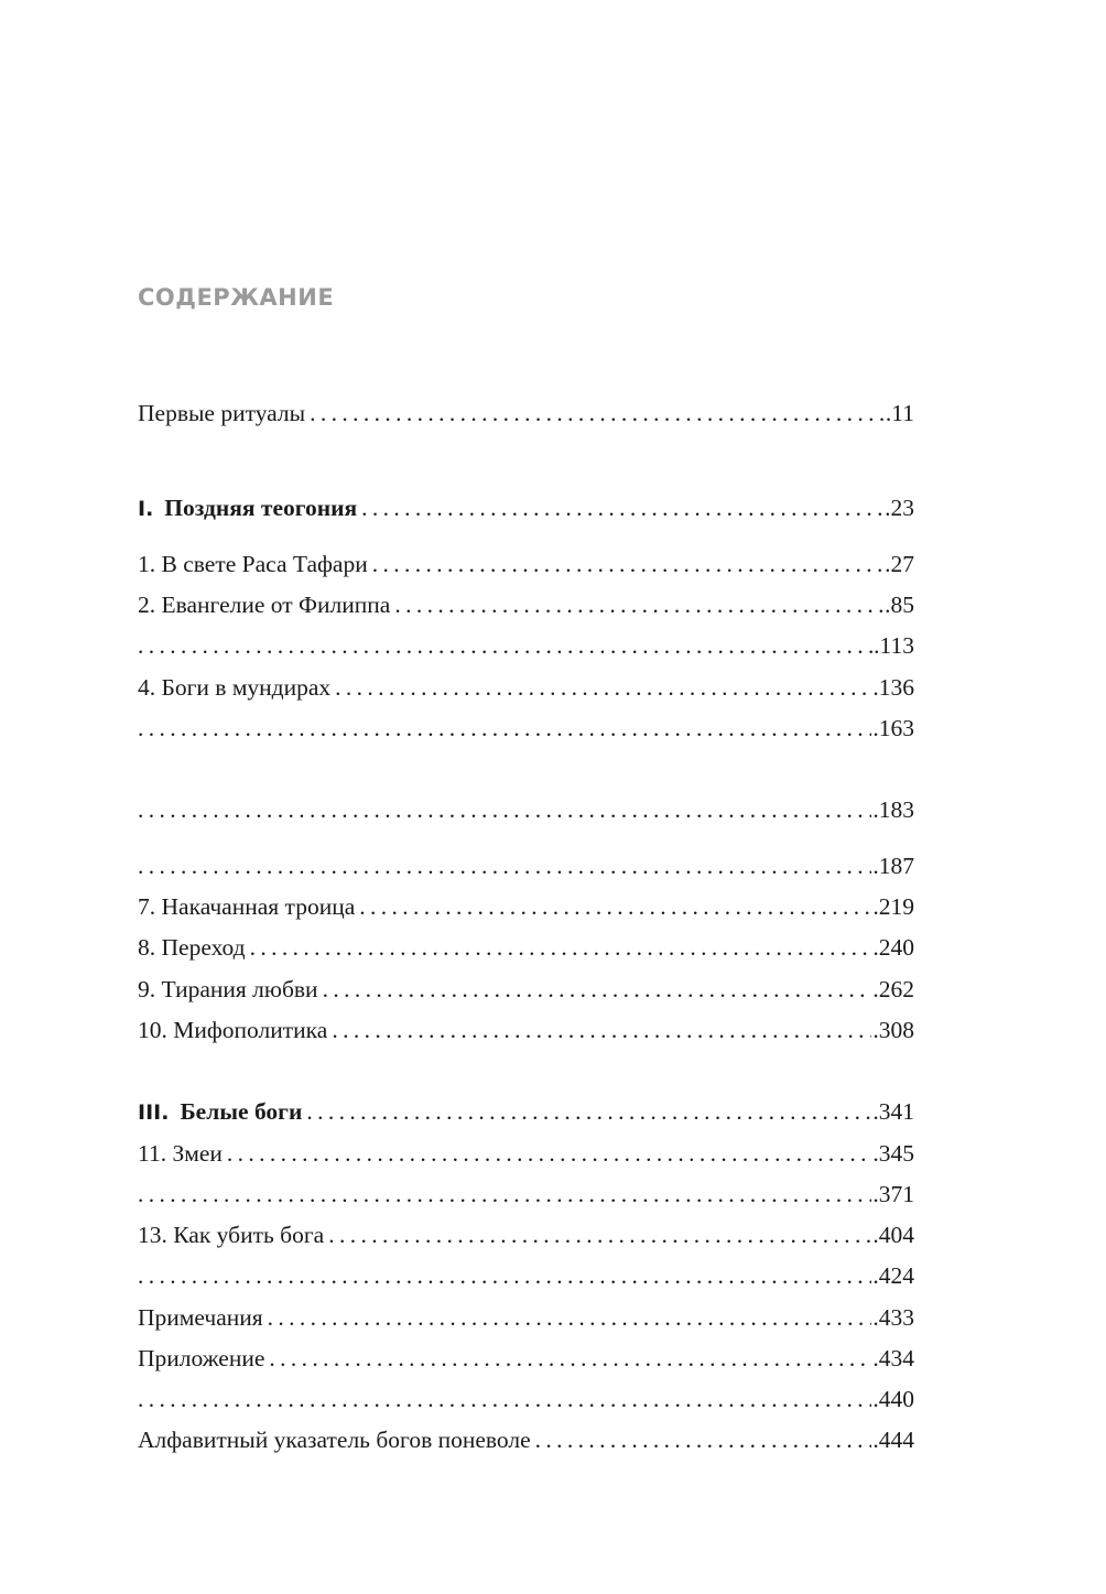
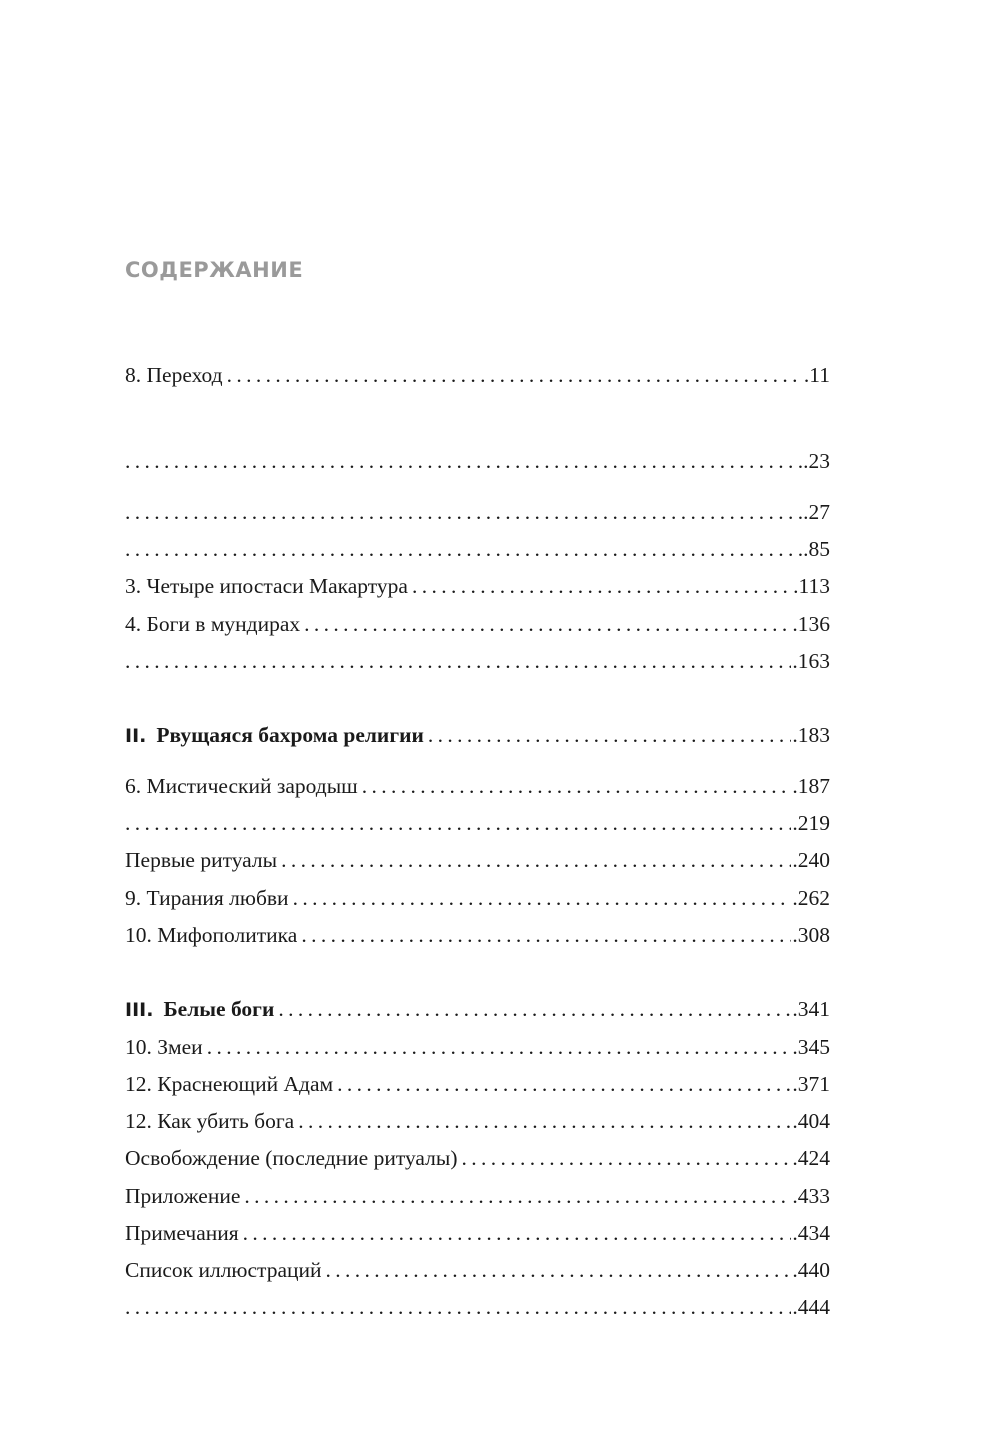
  СОДЕРЖАНИЕ
- Первые ритуалы
+ 8. Переход
  .11
- I. Поздняя теогония
  .23
- 1. В свете Раса Тафари
  .27
- 2. Евангелие от Филиппа
  .85
+ 3. Четыре ипостаси Макартура
  .113
  4. Боги в мундирах
  .136
  .163
+ II. Рвущаяся бахрома религии
  .183
+ 6. Мистический зародыш
  .187
- 7. Накачанная троица
  .219
- 8. Переход
+ Первые ритуалы
  .240
  9. Тирания любви
  .262
  10. Мифополитика
  .308
  III. Белые боги
  .341
- 11. Змеи
+ 10. Змеи
  .345
+ 12. Краснеющий Адам
  .371
- 13. Как убить бога
+ 12. Как убить бога
  .404
+ Освобождение (последние ритуалы)
  .424
- Примечания
+ Приложение
  .433
- Приложение
+ Примечания
  .434
+ Список иллюстраций
  .440
- Алфавитный указатель богов поневоле
  .444
